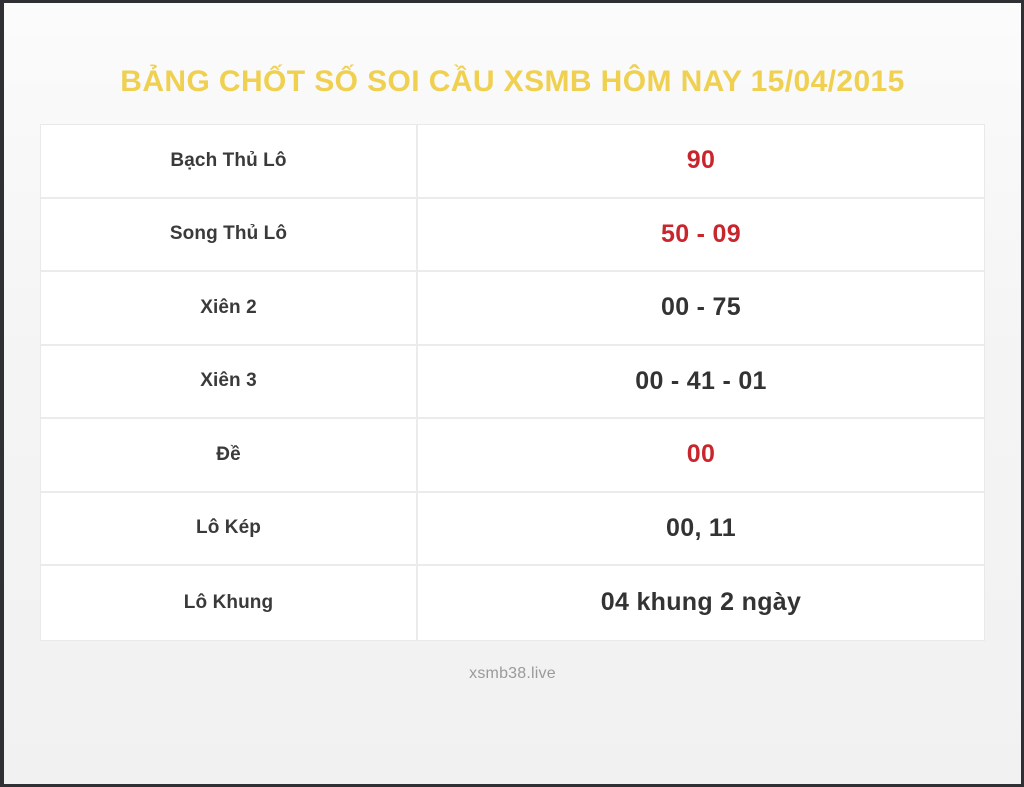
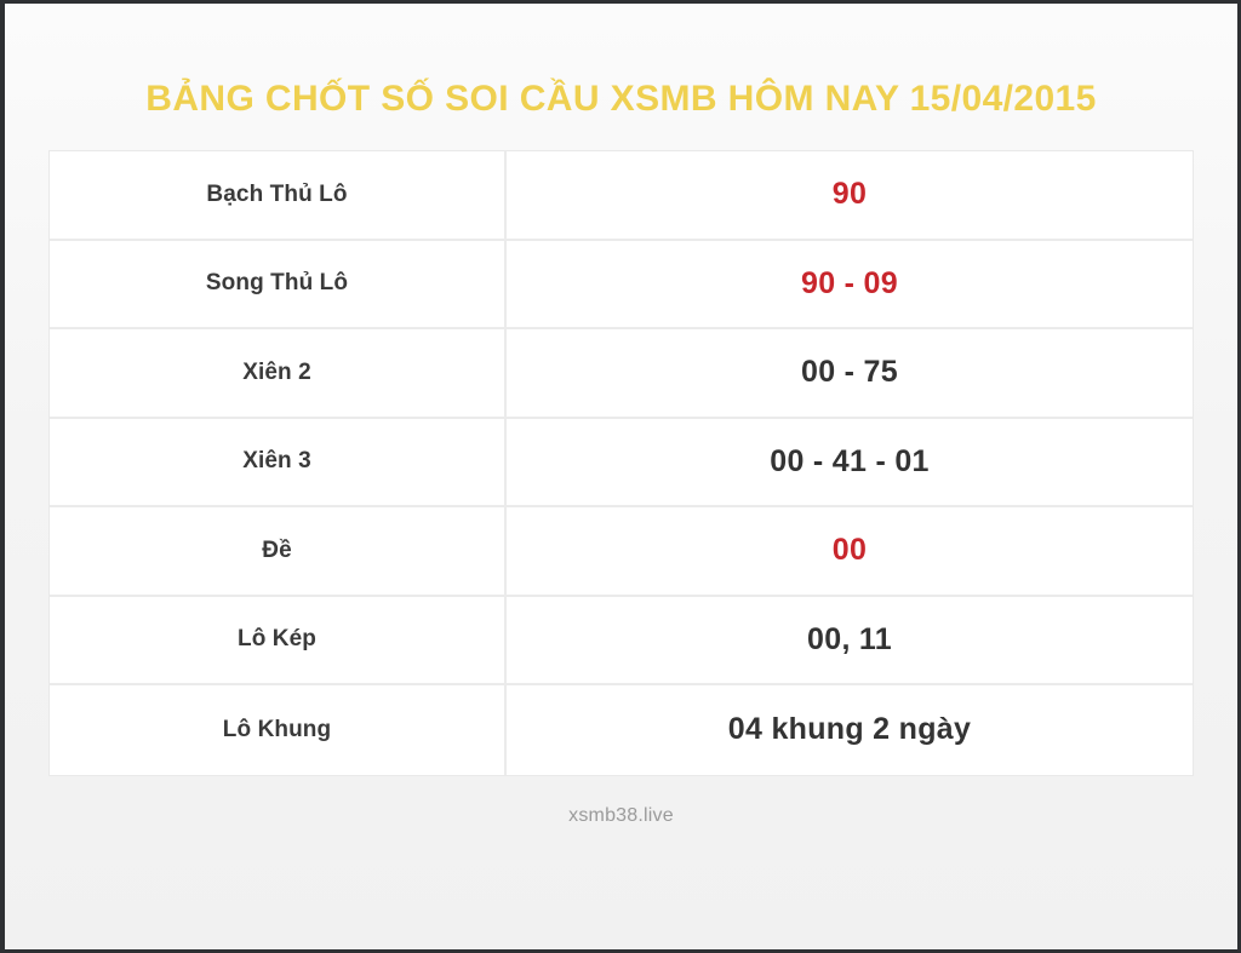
  BẢNG CHỐT SỐ SOI CẦU XSMB HÔM NAY 15/04/2015
  Bạch Thủ Lô
  90
  Song Thủ Lô
- 50 - 09
+ 90 - 09
  Xiên 2
  00 - 75
  Xiên 3
  00 - 41 - 01
  Đề
  00
  Lô Kép
  00, 11
  Lô Khung
  04 khung 2 ngày
  xsmb38.live
